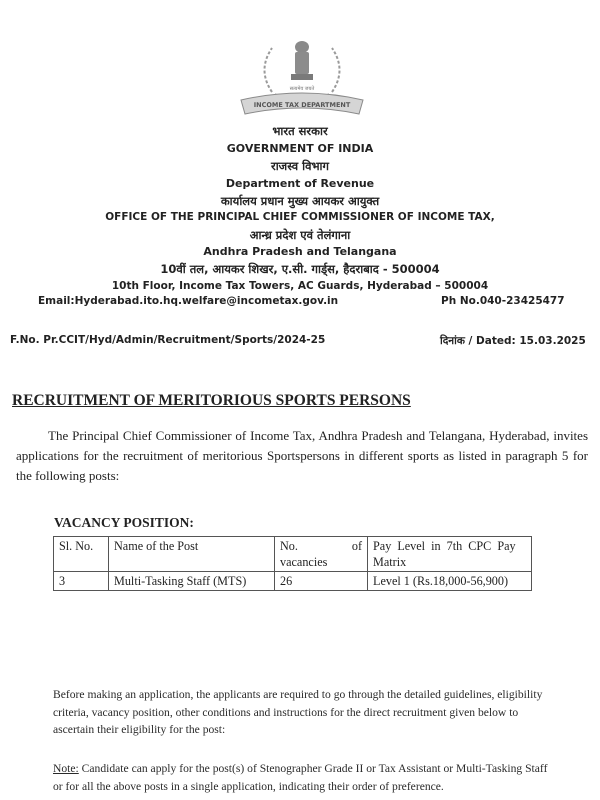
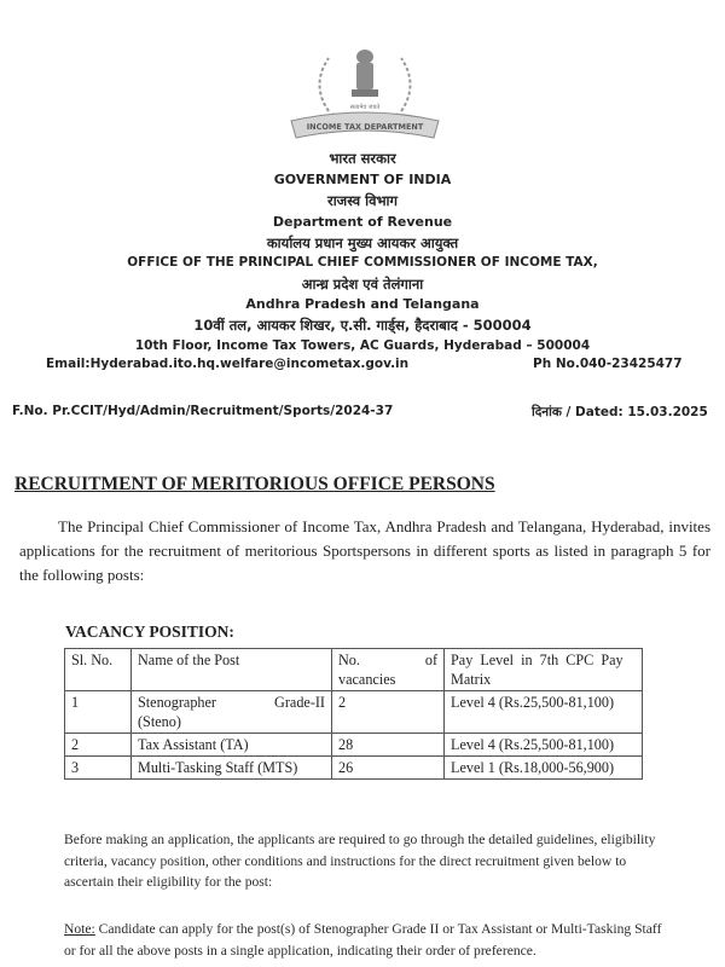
  INCOME TAX DEPARTMENT
  भारत सरकार
  GOVERNMENT OF INDIA
  राजस्व विभाग
  Department of Revenue
  कार्यालय प्रधान मुख्य आयकर आयुक्त
  OFFICE OF THE PRINCIPAL CHIEF COMMISSIONER OF INCOME TAX,
  आन्ध्र प्रदेश एवं तेलंगाना
  Andhra Pradesh and Telangana
  10वीं तल, आयकर शिखर, ए.सी. गार्ड्स, हैदराबाद - 500004
  10th Floor, Income Tax Towers, AC Guards, Hyderabad – 500004
  Email:Hyderabad.ito.hq.welfare@incometax.gov.in
  Ph No.040-23425477
- F.No. Pr.CCIT/Hyd/Admin/Recruitment/Sports/2024-25
+ F.No. Pr.CCIT/Hyd/Admin/Recruitment/Sports/2024-37
  दिनांक / Dated: 15.03.2025
- RECRUITMENT OF MERITORIOUS SPORTS PERSONS
+ RECRUITMENT OF MERITORIOUS OFFICE PERSONS
  The Principal Chief Commissioner of Income Tax, Andhra Pradesh and Telangana, Hyderabad, invites applications for the recruitment of meritorious Sportspersons in different sports as listed in paragraph 5 for the following posts:
  VACANCY POSITION:
  Sl. No.	Name of the Post	No. of vacancies	Pay Level in 7th CPC Pay Matrix
+ 1	Stenographer Grade-II (Steno)	2	Level 4 (Rs.25,500-81,100)
+ 2	Tax Assistant (TA)	28	Level 4 (Rs.25,500-81,100)
  3	Multi-Tasking Staff (MTS)	26	Level 1 (Rs.18,000-56,900)
  Before making an application, the applicants are required to go through the detailed guidelines, eligibility criteria, vacancy position, other conditions and instructions for the direct recruitment given below to ascertain their eligibility for the post:
  Note: Candidate can apply for the post(s) of Stenographer Grade II or Tax Assistant or Multi-Tasking Staff or for all the above posts in a single application, indicating their order of preference.
